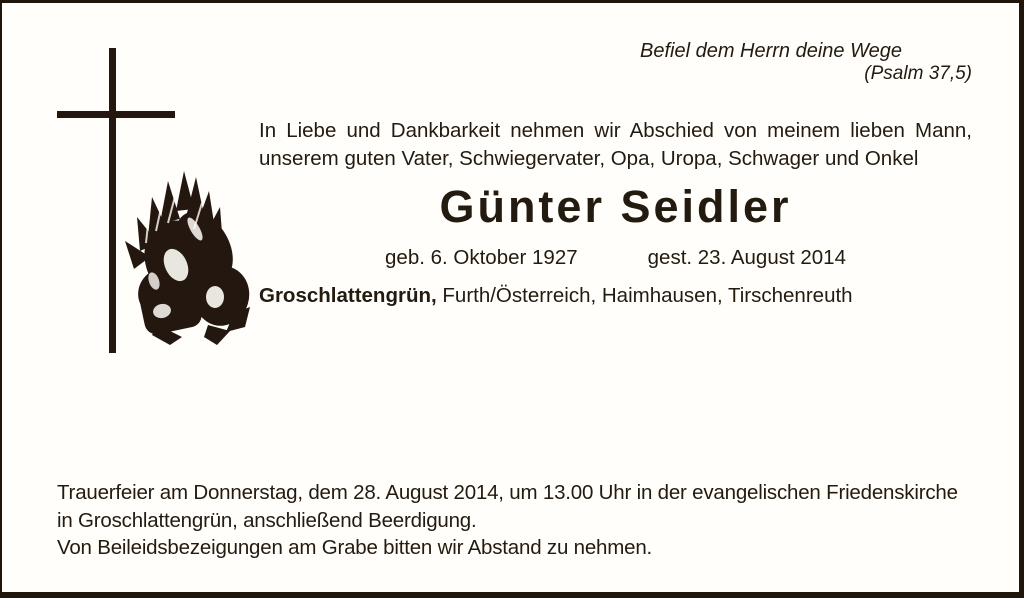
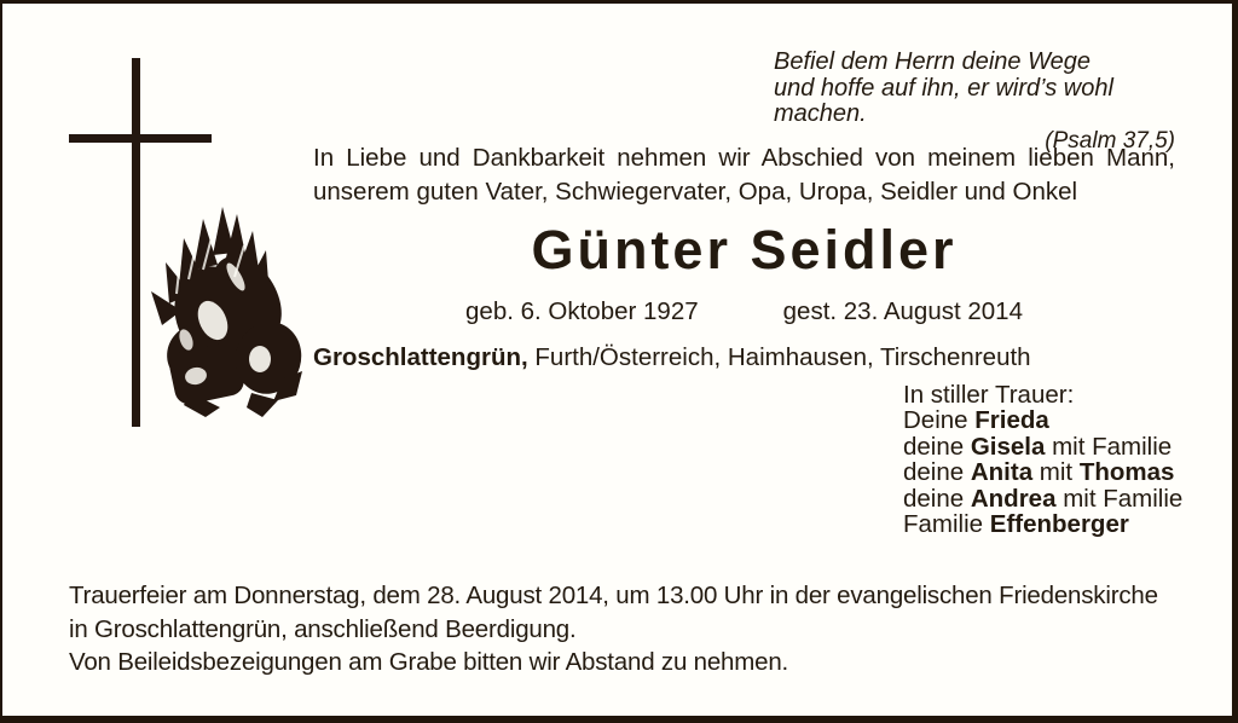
  Befiel dem Herrn deine Wege
+ und hoffe auf ihn, er wird’s wohl machen.
  (Psalm 37,5)
  In Liebe und Dankbarkeit nehmen wir Abschied von meinem lieben Mann,
- unserem guten Vater, Schwiegervater, Opa, Uropa, Schwager und Onkel
+ unserem guten Vater, Schwiegervater, Opa, Uropa, Seidler und Onkel
  Günter Seidler
  geb. 6. Oktober 1927
  gest. 23. August 2014
  Groschlattengrün, Furth/Österreich, Haimhausen, Tirschenreuth
+ In stiller Trauer:
+ Deine Frieda
+ deine Gisela mit Familie
+ deine Anita mit Thomas
+ deine Andrea mit Familie
+ Familie Effenberger
  Trauerfeier am Donnerstag, dem 28. August 2014, um 13.00 Uhr in der evangelischen Friedenskirche
  in Groschlattengrün, anschließend Beerdigung.
  Von Beileidsbezeigungen am Grabe bitten wir Abstand zu nehmen.
